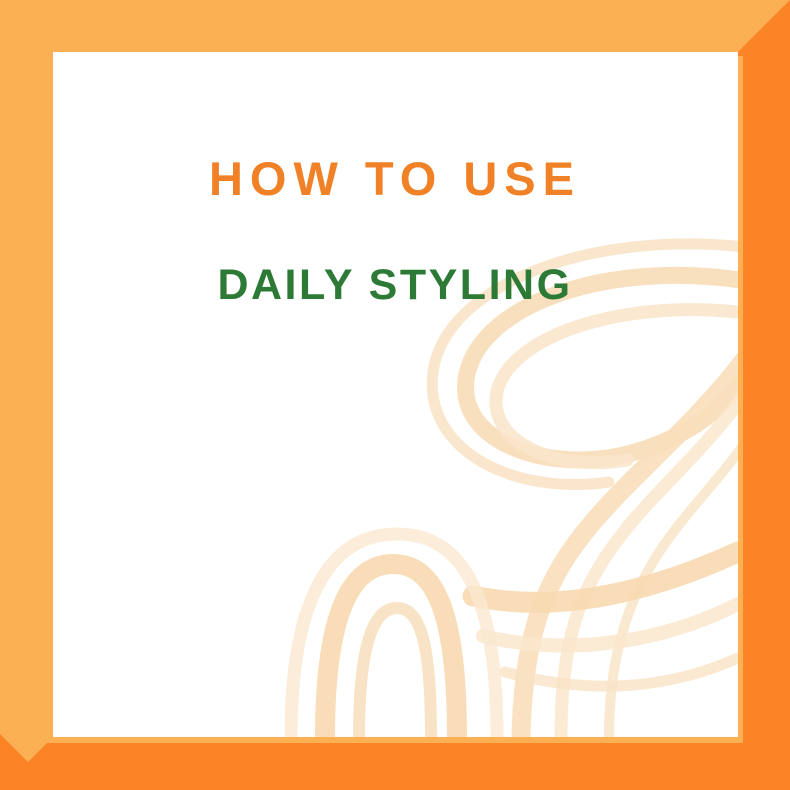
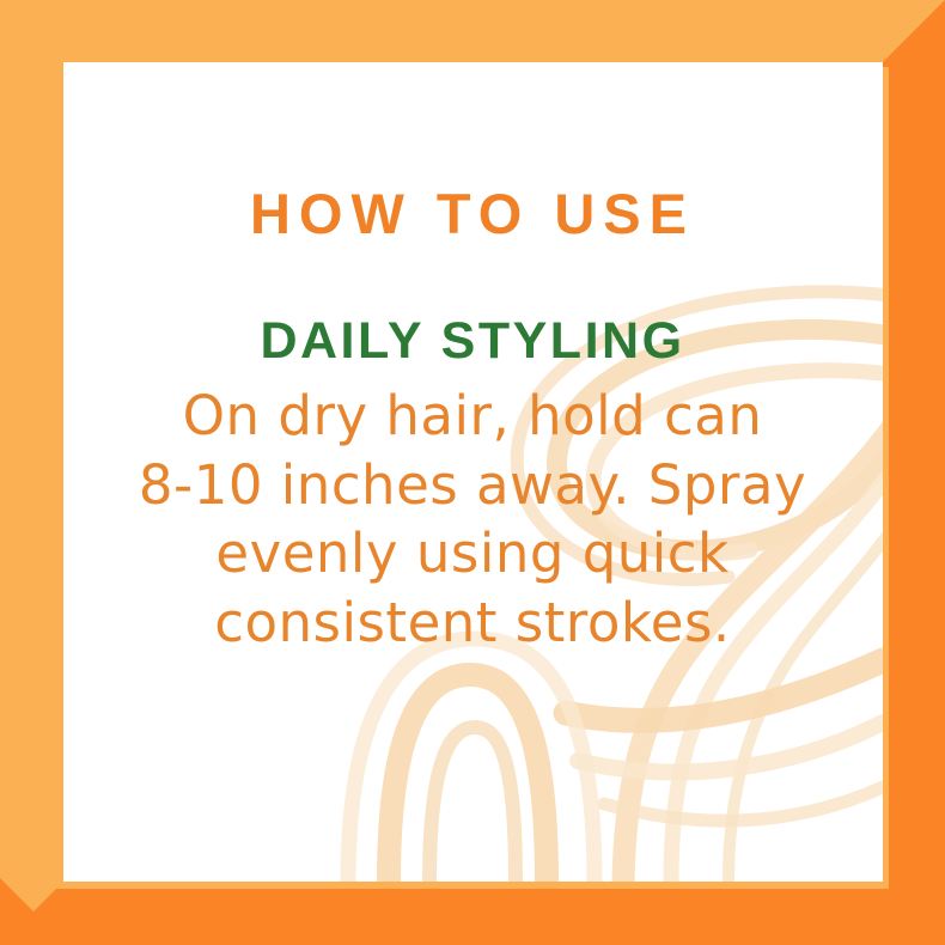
  HOW TO USE
  DAILY STYLING
+ On dry hair, hold can
+ 8-10 inches away. Spray
+ evenly using quick
+ consistent strokes.
